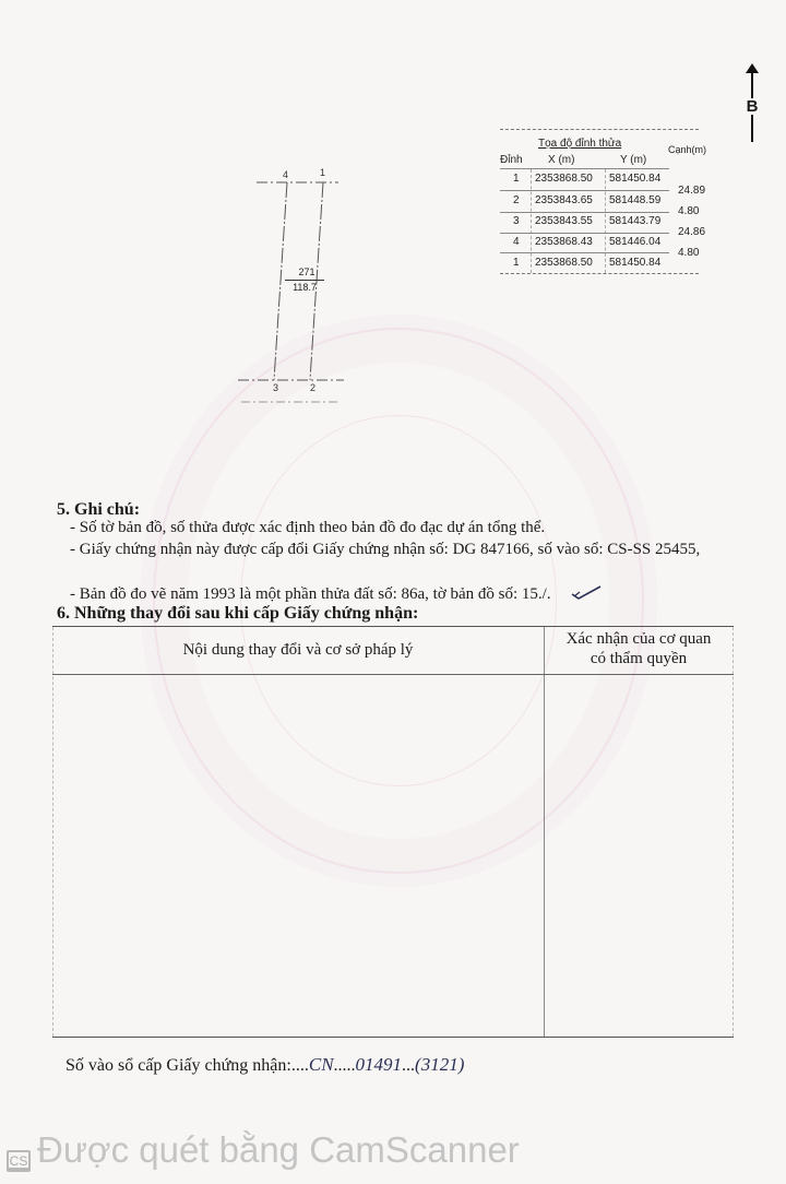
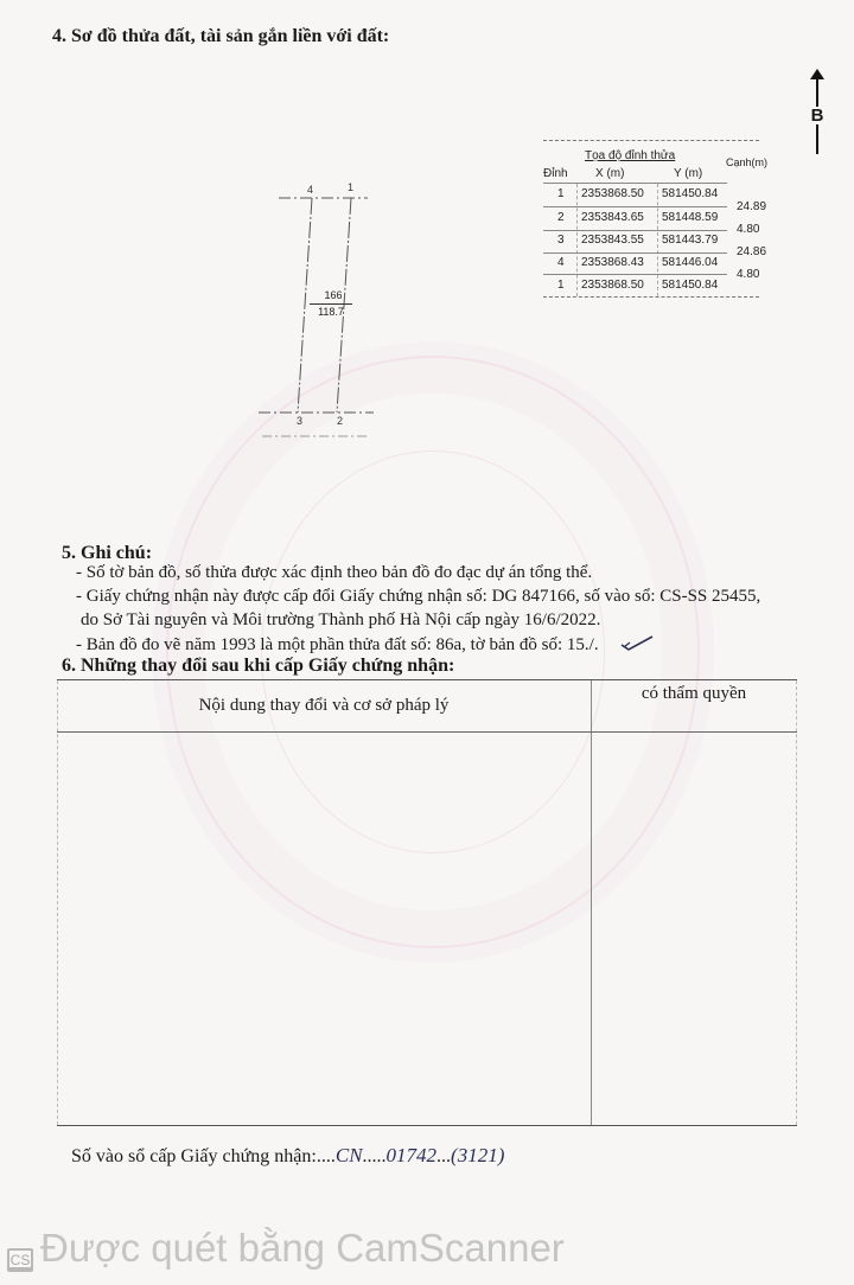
+ 4. Sơ đồ thửa đất, tài sản gắn liền với đất:
  B
  4
  1
  3
  2
- 271
+ 166
  118.7
  Tọa độ đỉnh thửa
  Cạnh(m)
  Đỉnh
  X (m)
  Y (m)
  1
  2353868.50
  581450.84
  2
  2353843.65
  581448.59
  3
  2353843.55
  581443.79
  4
  2353868.43
  581446.04
  1
  2353868.50
  581450.84
  24.89
  4.80
  24.86
  4.80
  5. Ghi chú:
  - Số tờ bản đồ, số thửa được xác định theo bản đồ đo đạc dự án tổng thể.
  - Giấy chứng nhận này được cấp đổi Giấy chứng nhận số: DG 847166, số vào sổ: CS-SS 25455,
+ do Sở Tài nguyên và Môi trường Thành phố Hà Nội cấp ngày 16/6/2022.
  - Bản đồ đo vẽ năm 1993 là một phần thửa đất số: 86a, tờ bản đồ số: 15./.
  6. Những thay đổi sau khi cấp Giấy chứng nhận:
  Nội dung thay đổi và cơ sở pháp lý
- Xác nhận của cơ quan
  có thẩm quyền
- Số vào sổ cấp Giấy chứng nhận:....CN.....01491...(3121)
+ Số vào sổ cấp Giấy chứng nhận:....CN.....01742...(3121)
  CS
  Được quét bằng CamScanner
